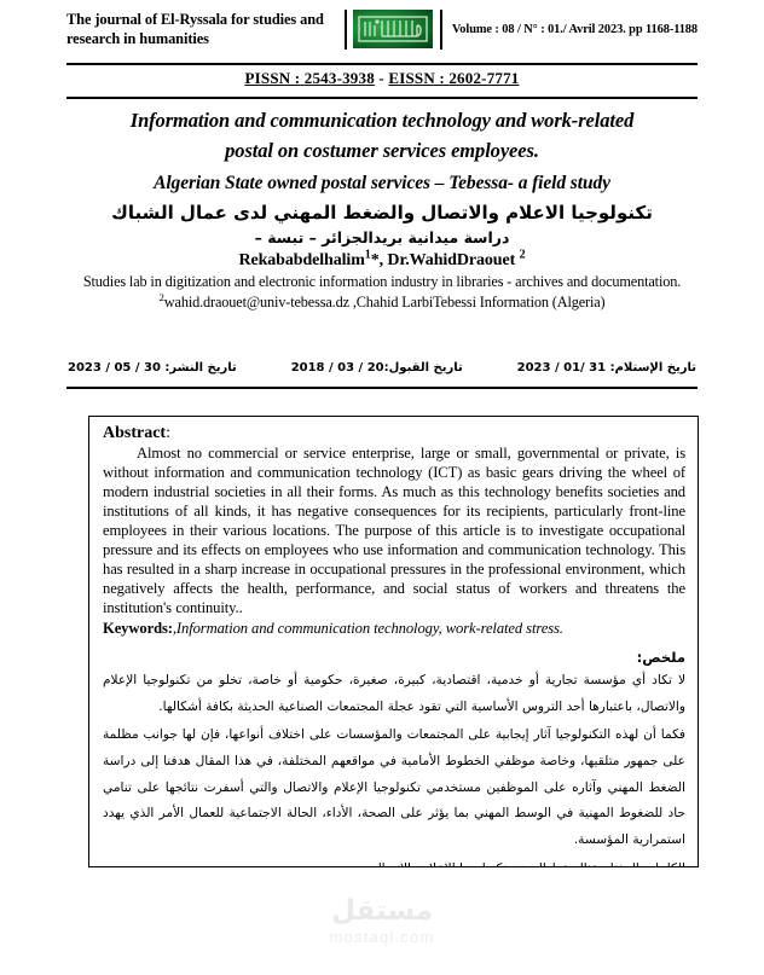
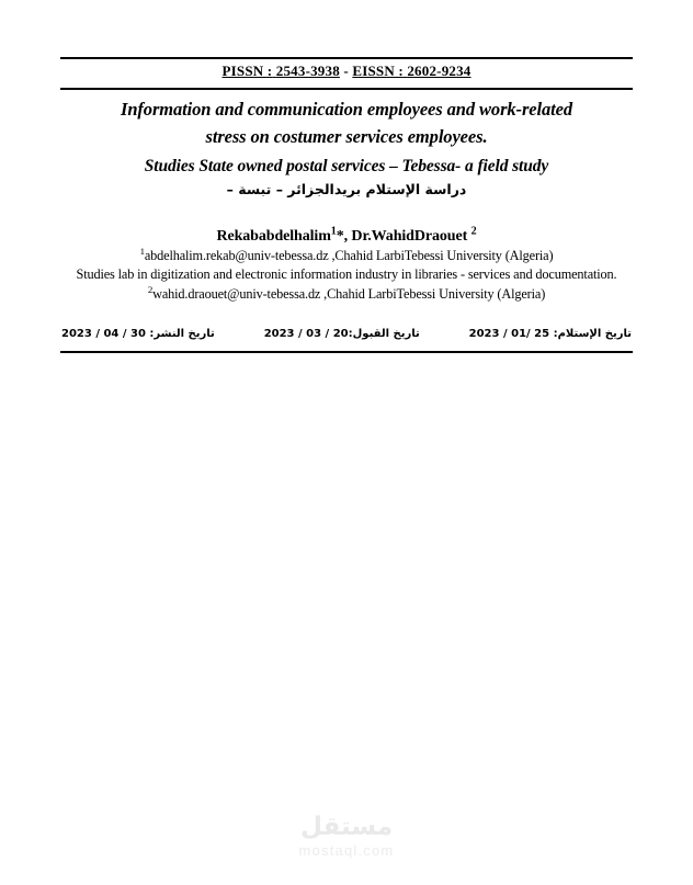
- The journal of El-Ryssala for studies and research in humanities
- Volume : 08 / N° : 01./ Avril 2023. pp 1168-1188
- PISSN : 2543-3938 - EISSN : 2602-7771
+ PISSN : 2543-3938 - EISSN : 2602-9234
- Information and communication technology and work-related
+ Information and communication employees and work-related
- postal on costumer services employees.
+ stress on costumer services employees.
- Algerian State owned postal services – Tebessa- a field study
+ Studies State owned postal services – Tebessa- a field study
- تكنولوجيا الاعلام والاتصال والضغط المهني لدى عمال الشباك
- دراسة ميدانية بريدالجزائر – تبسة –
+ دراسة الإستلام بريدالجزائر – تبسة –
  Rekababdelhalim1*, Dr.WahidDraouet 2
+ 1abdelhalim.rekab@univ-tebessa.dz ,Chahid LarbiTebessi University (Algeria)
- Studies lab in digitization and electronic information industry in libraries - archives and documentation.
+ Studies lab in digitization and electronic information industry in libraries - services and documentation.
- 2wahid.draouet@univ-tebessa.dz ,Chahid LarbiTebessi Information (Algeria)
+ 2wahid.draouet@univ-tebessa.dz ,Chahid LarbiTebessi University (Algeria)
- تاريخ الإستلام: 31 /01 / 2023
+ تاريخ الإستلام: 25 /01 / 2023
- تاريخ القبول:20 / 03 / 2018
+ تاريخ القبول:20 / 03 / 2023
- تاريخ النشر: 30 / 05 / 2023
+ تاريخ النشر: 30 / 04 / 2023
- Abstract:
- Almost no commercial or service enterprise, large or small, governmental or private, is without information and communication technology (ICT) as basic gears driving the wheel of modern industrial societies in all their forms. As much as this technology benefits societies and institutions of all kinds, it has negative consequences for its recipients, particularly front-line employees in their various locations. The purpose of this article is to investigate occupational pressure and its effects on employees who use information and communication technology. This has resulted in a sharp increase in occupational pressures in the professional environment, which negatively affects the health, performance, and social status of workers and threatens the institution's continuity..
- Keywords:,Information and communication technology, work-related stress.
- ملخص:
- لا تكاد أي مؤسسة تجارية أو خدمية، اقتصادية، كبيرة، صغيرة، حكومية أو خاصة، تخلو من تكنولوجيا الإعلام والاتصال، باعتبارها أحد التروس الأساسية التي تقود عجلة المجتمعات الصناعية الحديثة بكافة أشكالها.
- فكما أن لهذه التكنولوجيا آثار إيجابية على المجتمعات والمؤسسات على اختلاف أنواعها، فإن لها جوانب مظلمة على جمهور متلقيها، وخاصة موظفي الخطوط الأمامية في مواقعهم المختلفة، في هذا المقال هدفنا إلى دراسة الضغط المهني وآثاره على الموظفين مستخدمي تكنولوجيا الإعلام والاتصال والتي أسفرت نتائجها على تنامي حاد للضغوط المهنية في الوسط المهني بما يؤثر على الصحة، الأداء، الحالة الاجتماعية للعمال الأمر الذي يهدد استمرارية المؤسسة.
